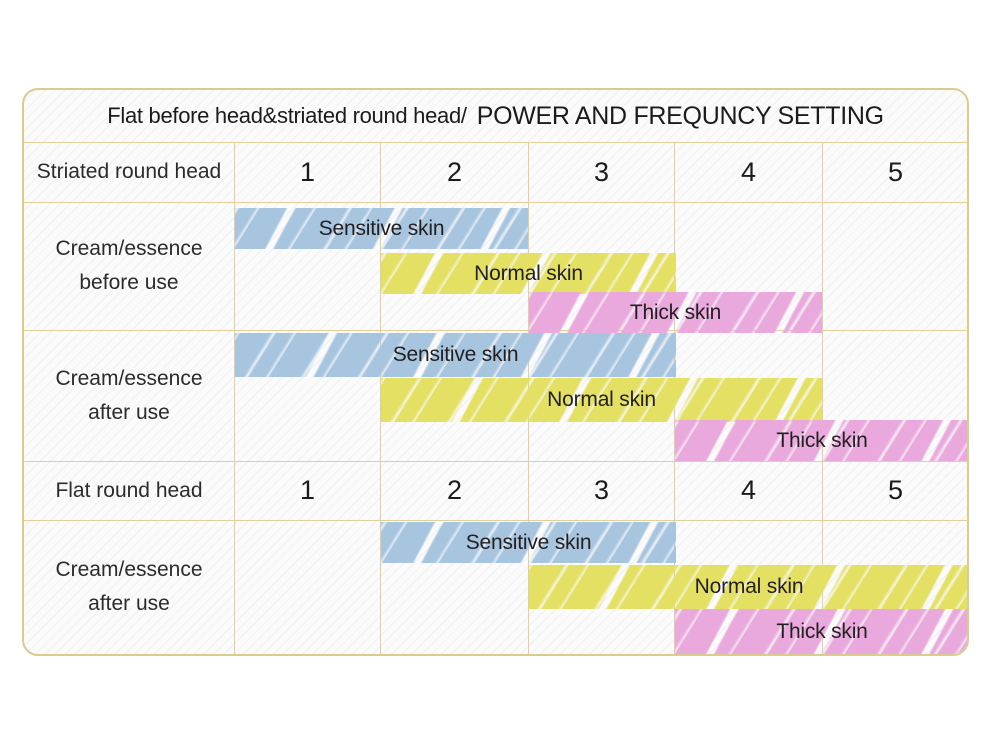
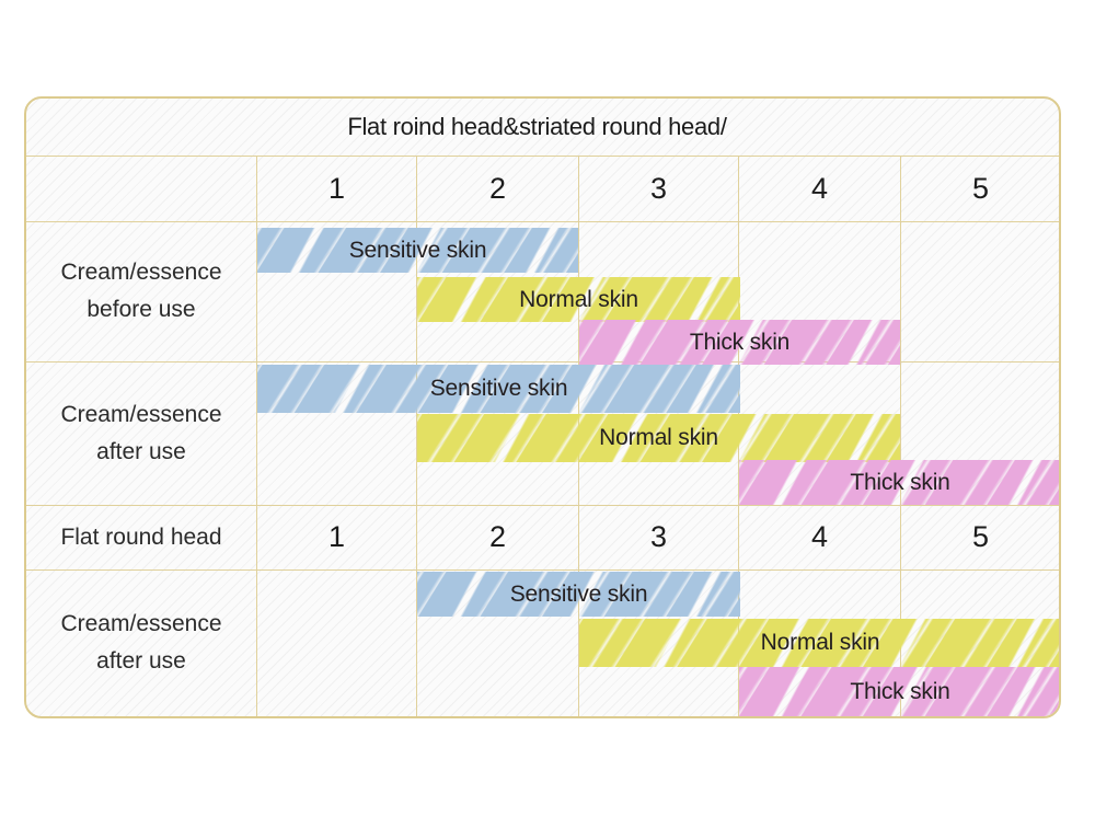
- Flat before head&striated round head/
+ Flat roind head&striated round head/
- POWER AND FREQUNCY SETTING
- Striated round head
  1
  2
  3
  4
  5
  Cream/essence
  before use
  Sensitive skin
  Normal skin
  Thick skin
  Cream/essence
  after use
  Sensitive skin
  Normal skin
  Thick skin
  Flat round head
  1
  2
  3
  4
  5
  Cream/essence
  after use
  Sensitive skin
  Normal skin
  Thick skin
